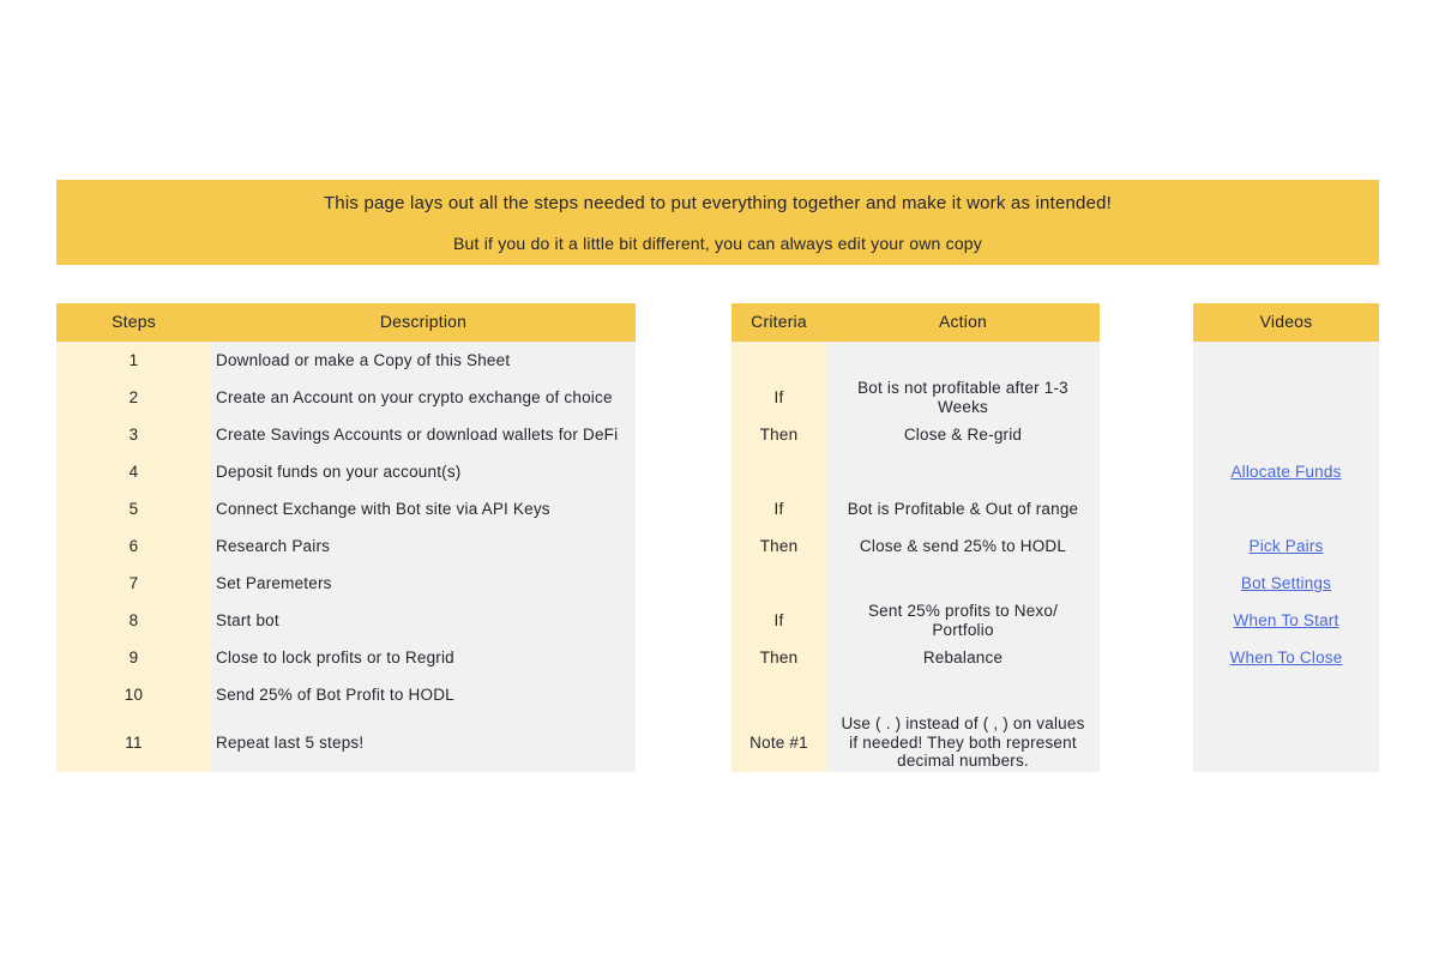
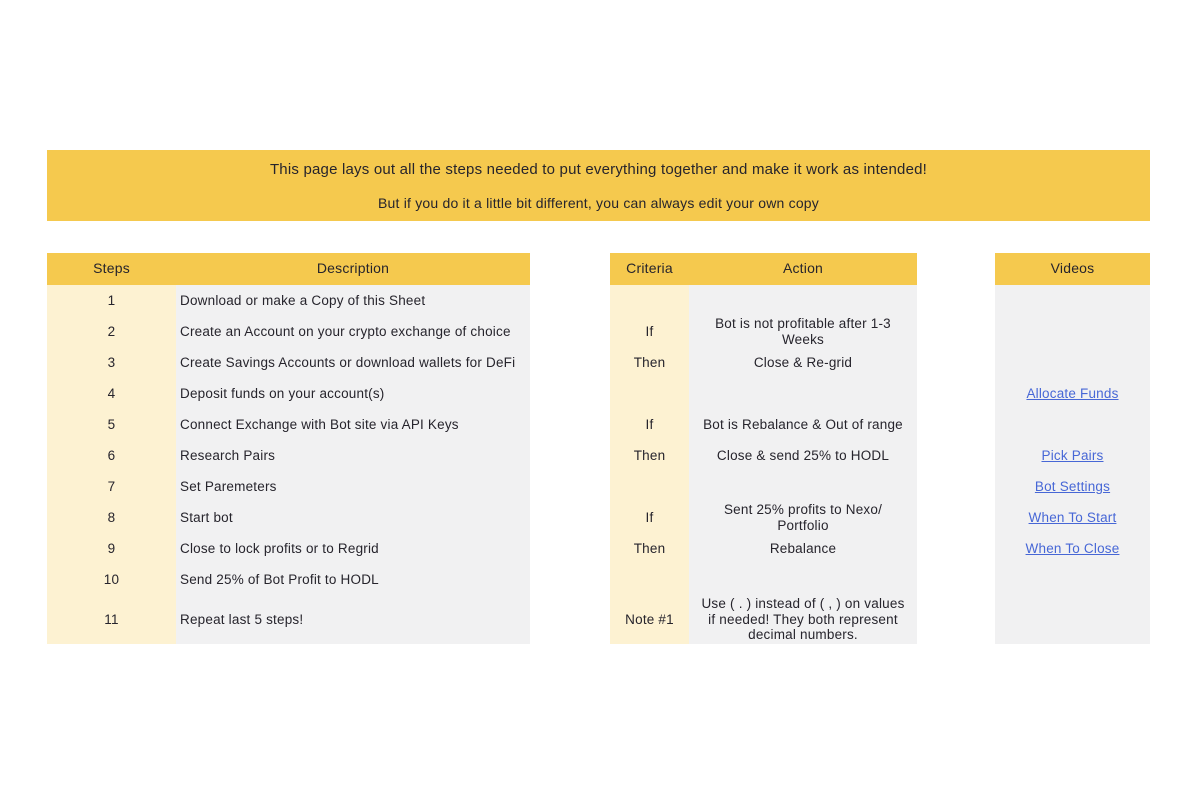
  This page lays out all the steps needed to put everything together and make it work as intended!
  But if you do it a little bit different, you can always edit your own copy
  Steps
  Description
  1
  Download or make a Copy of this Sheet
  2
  Create an Account on your crypto exchange of choice
  3
  Create Savings Accounts or download wallets for DeFi
  4
  Deposit funds on your account(s)
  5
  Connect Exchange with Bot site via API Keys
  6
  Research Pairs
  7
  Set Paremeters
  8
  Start bot
  9
  Close to lock profits or to Regrid
  10
  Send 25% of Bot Profit to HODL
  11
  Repeat last 5 steps!
  Criteria
  Action
  If
  Bot is not profitable after 1-3 Weeks
  Then
  Close & Re-grid
  If
- Bot is Profitable & Out of range
+ Bot is Rebalance & Out of range
  Then
  Close & send 25% to HODL
  If
  Sent 25% profits to Nexo/ Portfolio
  Then
  Rebalance
  Note #1
  Use ( . ) instead of ( , ) on values if needed! They both represent decimal numbers.
  Videos
  Allocate Funds
  Pick Pairs
  Bot Settings
  When To Start
  When To Close
